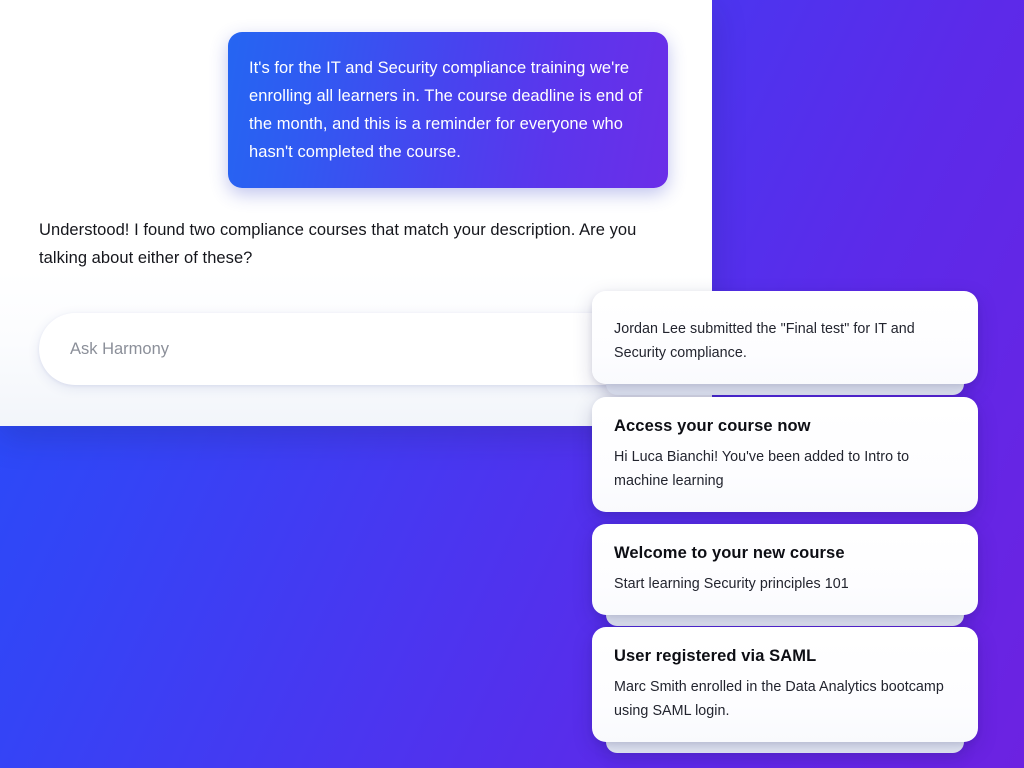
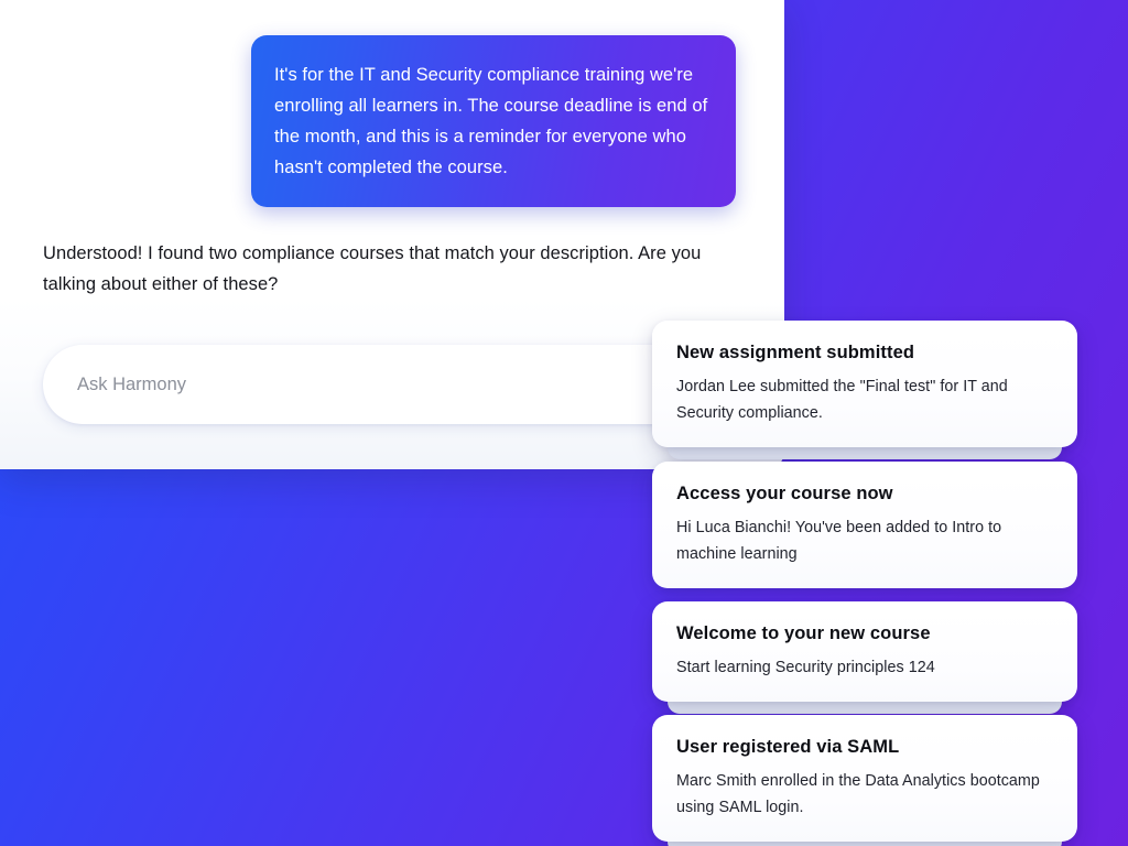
  It's for the IT and Security compliance training we're enrolling all learners in. The course deadline is end of the month, and this is a reminder for everyone who hasn't completed the course.
  Understood! I found two compliance courses that match your description. Are you talking about either of these?
  Ask Harmony
+ New assignment submitted
  Jordan Lee submitted the "Final test" for IT and Security compliance.
  Access your course now
  Hi Luca Bianchi! You've been added to Intro to machine learning
  Welcome to your new course
- Start learning Security principles 101
+ Start learning Security principles 124
  User registered via SAML
  Marc Smith enrolled in the Data Analytics bootcamp using SAML login.
